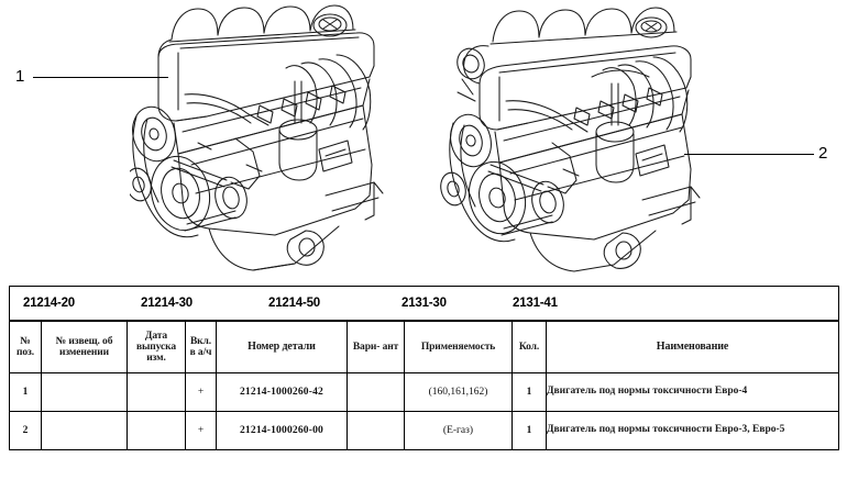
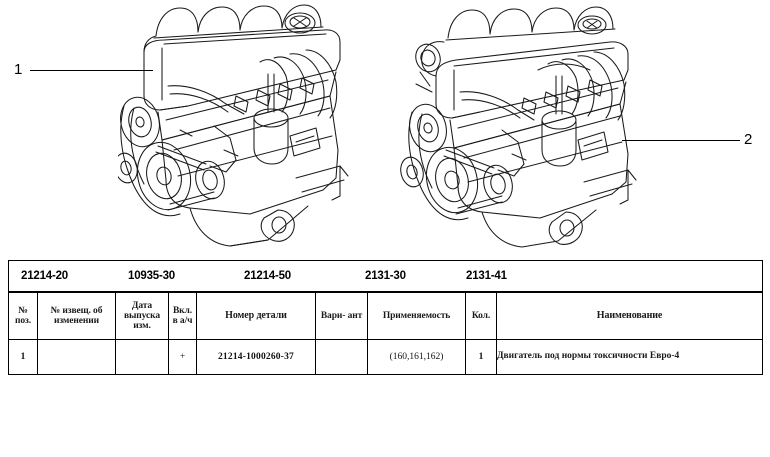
  1
  2
- 21214-20 21214-30 21214-50 2131-30 2131-41
+ 21214-20 10935-30 21214-50 2131-30 2131-41
  № поз.	№ извещ. об изменении	Дата выпуска изм.	Вкл. в а/ч	Номер детали	Вари- ант	Применяемость	Кол.	Наименование
- 1			+	21214-1000260-42		(160,161,162)	1	Двигатель под нормы токсичности Евро-4
+ 1			+	21214-1000260-37		(160,161,162)	1	Двигатель под нормы токсичности Евро-4
- 2			+	21214-1000260-00		(Е-газ)	1	Двигатель под нормы токсичности Евро-3, Евро-5
